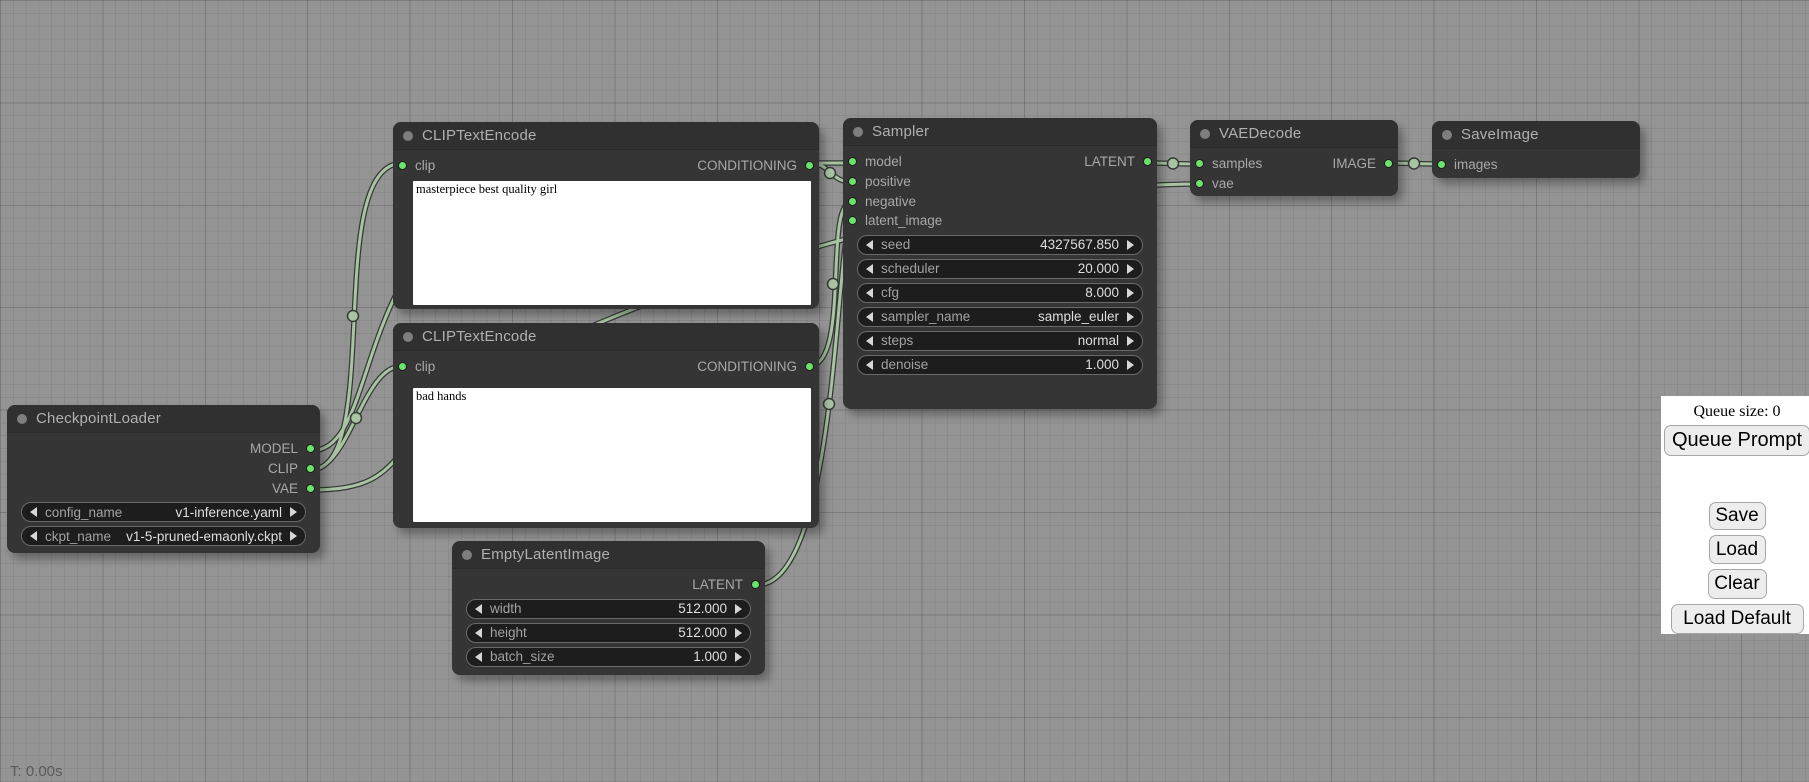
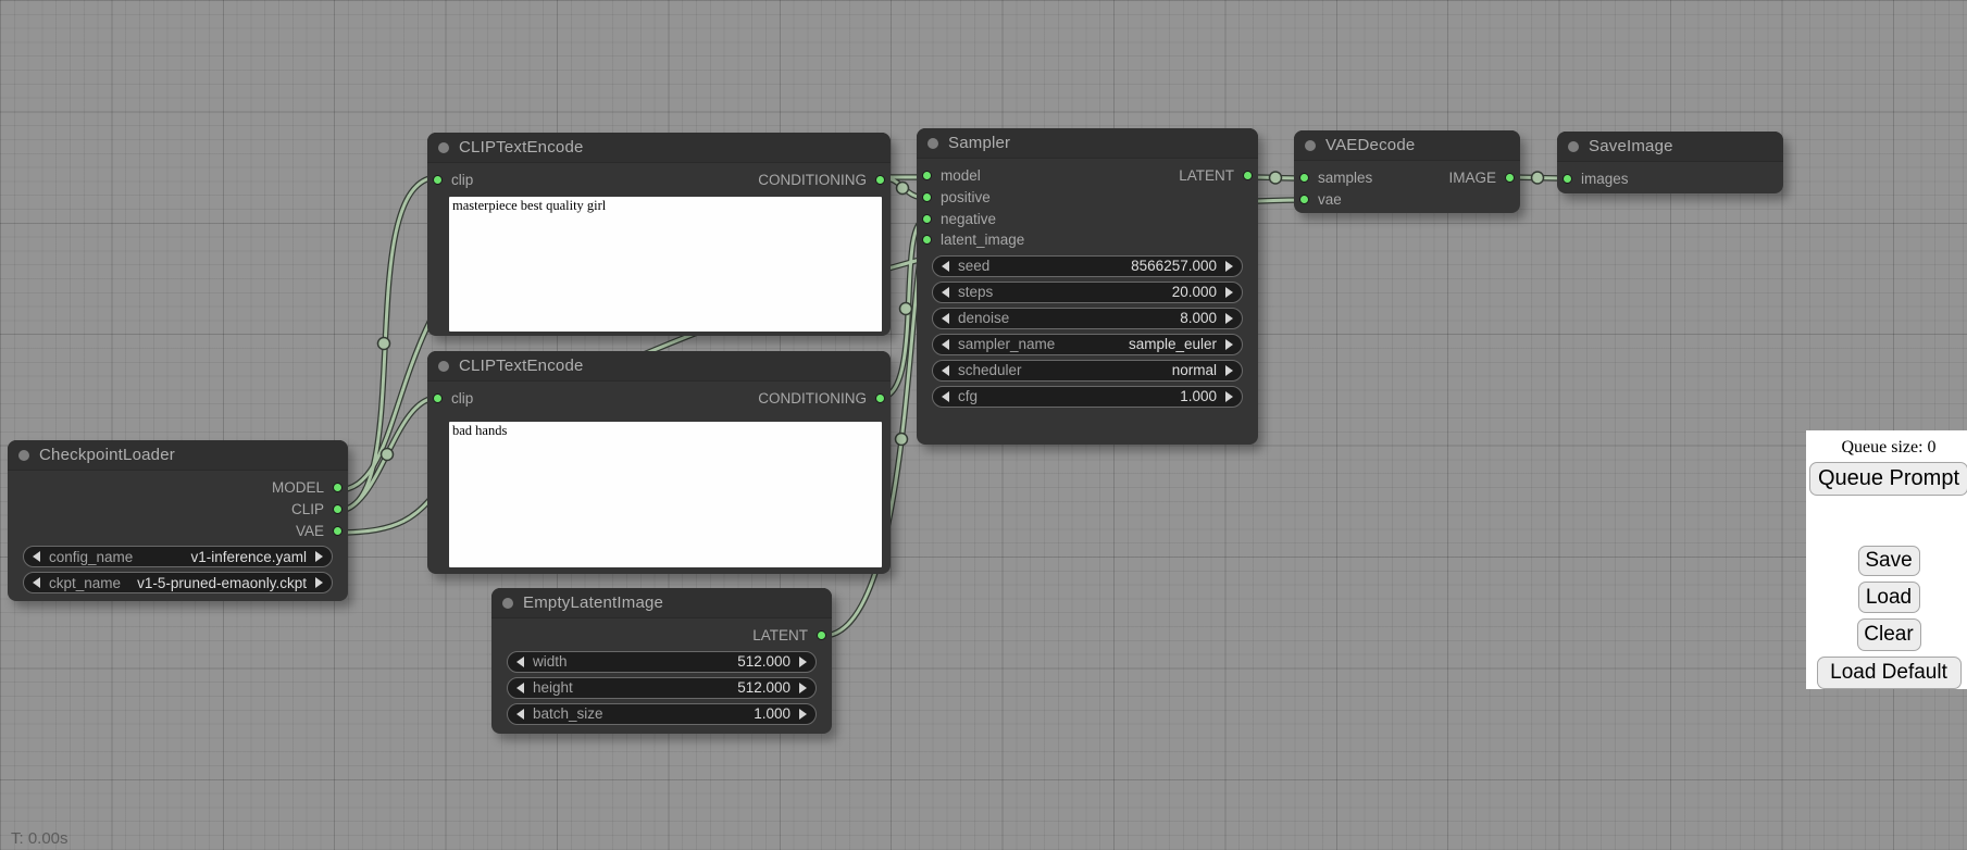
  CheckpointLoader
  MODEL
  CLIP
  VAE
  config_name
  v1-inference.yaml
  ckpt_name
  v1-5-pruned-emaonly.ckpt
  CLIPTextEncode
  clip
  CONDITIONING
  masterpiece best quality girl
  CLIPTextEncode
  clip
  CONDITIONING
  bad hands
  EmptyLatentImage
  LATENT
  width
  512.000
  height
  512.000
  batch_size
  1.000
  Sampler
  model
  LATENT
  positive
  negative
  latent_image
  seed
- 4327567.850
+ 8566257.000
- scheduler
+ steps
  20.000
- cfg
+ denoise
  8.000
  sampler_name
  sample_euler
- steps
+ scheduler
  normal
- denoise
+ cfg
  1.000
  VAEDecode
  samples
  IMAGE
  vae
  SaveImage
  images
  Queue size: 0
  Queue Prompt
  Save
  Load
  Clear
  Load Default
  T: 0.00s
